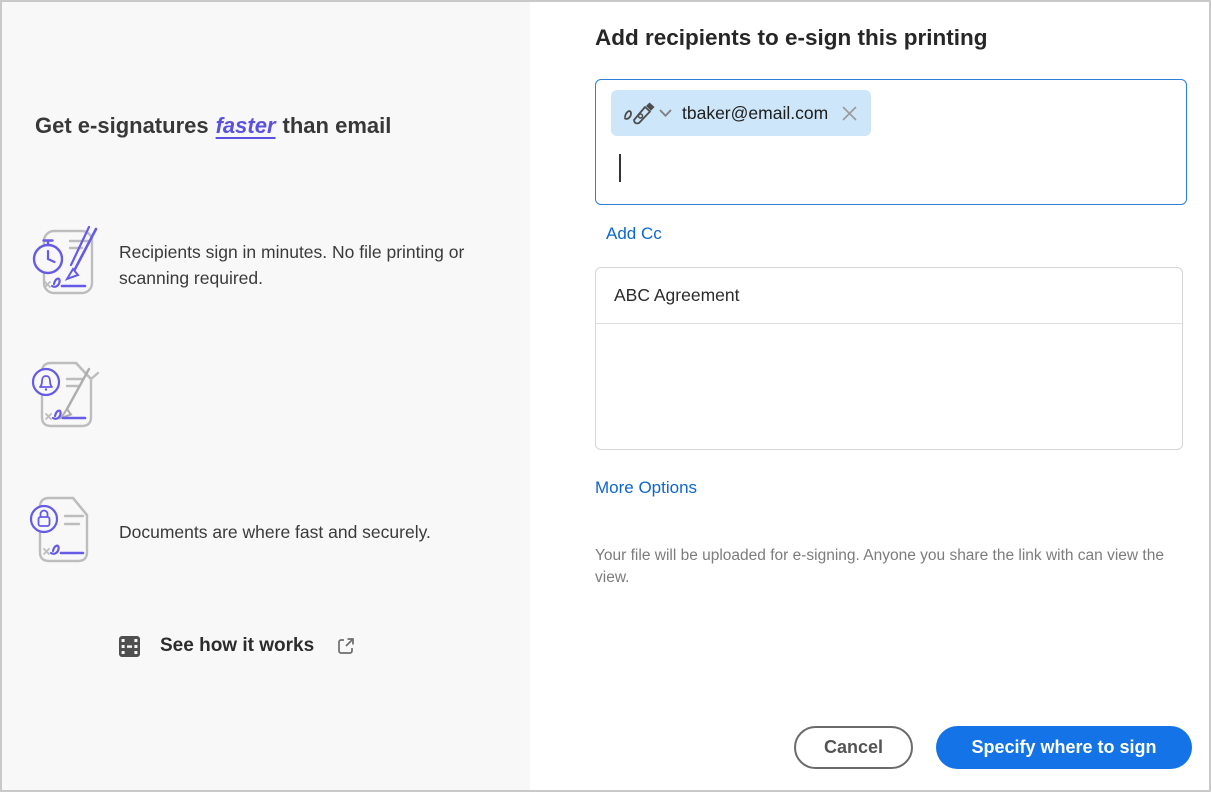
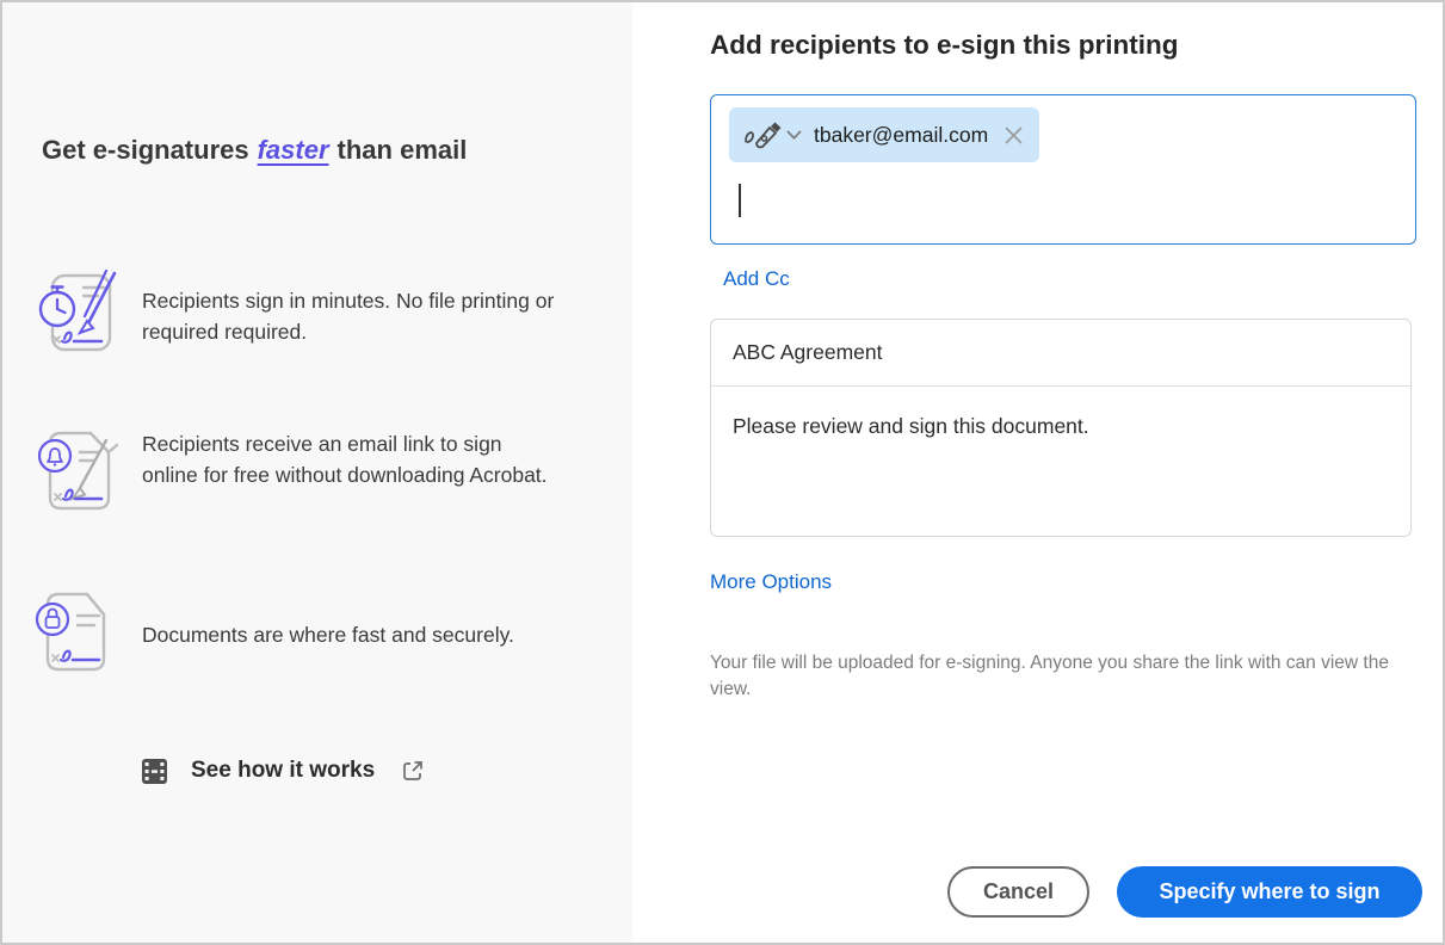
  Get e-signatures faster than email
- Recipients sign in minutes. No file printing or scanning required.
+ Recipients sign in minutes. No file printing or required required.
+ Recipients receive an email link to sign online for free without downloading Acrobat.
  Documents are where fast and securely.
  See how it works
  Add recipients to e-sign this printing
  tbaker@email.com
  Add Cc
  ABC Agreement
+ Please review and sign this document.
  More Options
  Your file will be uploaded for e-signing. Anyone you share the link with can view the view.
  Cancel
  Specify where to sign
